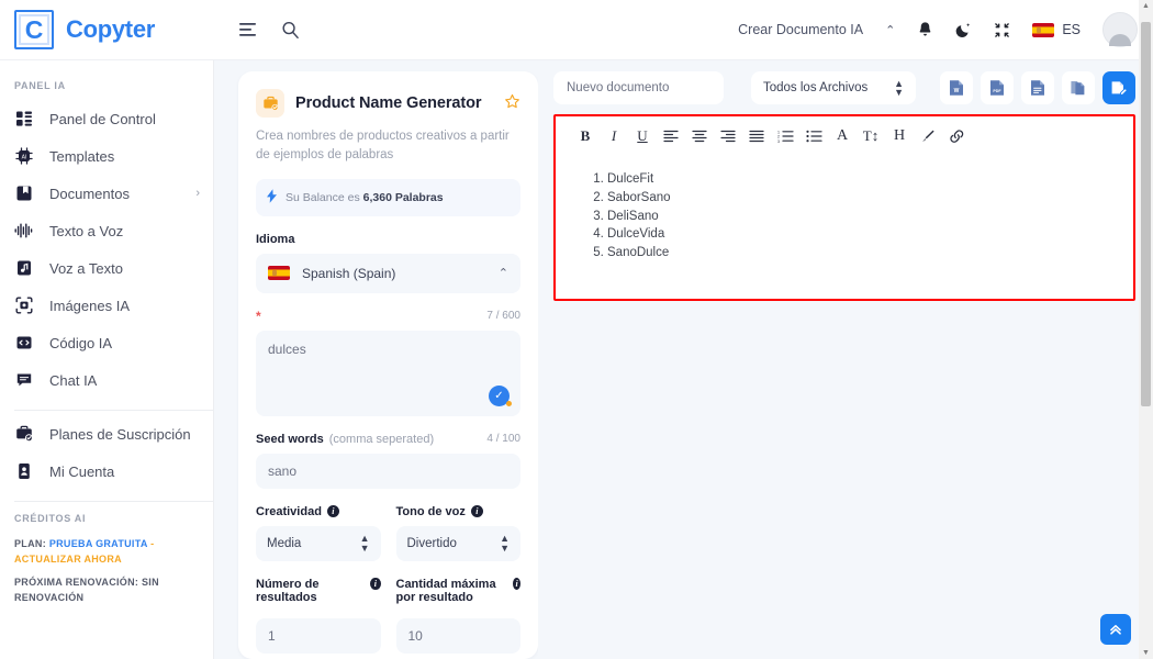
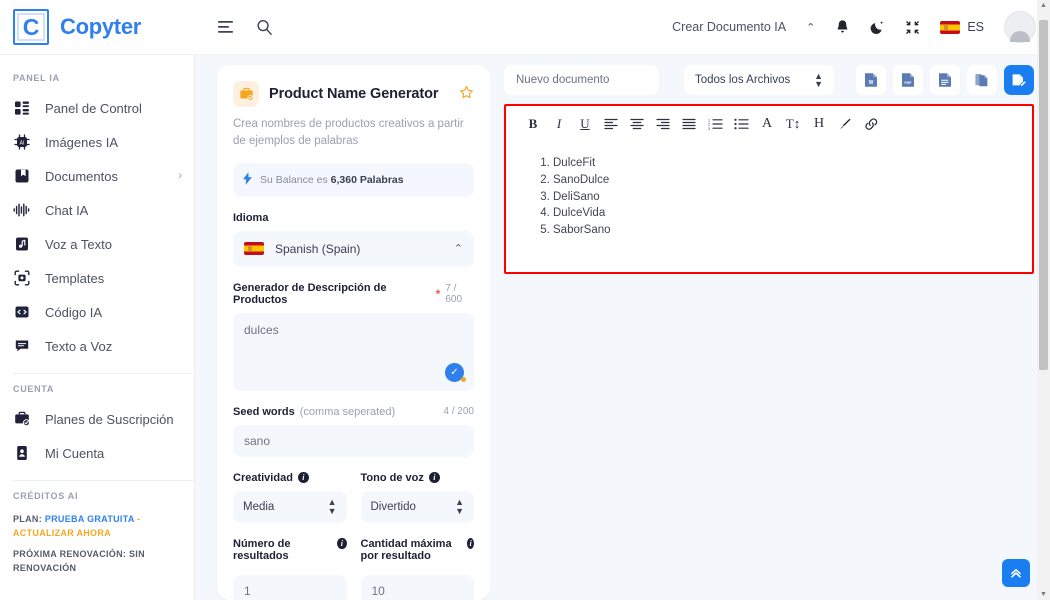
  C
  Copyter
  Crear Documento IA
  ⌃
  ES
  PANEL IA
  Panel de Control
- Templates
+ Imágenes IA
  Documentos
  ›
- Texto a Voz
+ Chat IA
  Voz a Texto
- Imágenes IA
+ Templates
  Código IA
- Chat IA
+ Texto a Voz
+ CUENTA
  Planes de Suscripción
  Mi Cuenta
  CRÉDITOS AI
  PLAN: PRUEBA GRATUITA - ACTUALIZAR AHORA
  PRÓXIMA RENOVACIÓN: SIN RENOVACIÓN
  Product Name Generator
  Crea nombres de productos creativos a partir de ejemplos de palabras
  Su Balance es 6,360 Palabras
  Idioma
  Spanish (Spain)
  ⌃
+ Generador de Descripción de Productos
  *
  7 / 600
  dulces
  ✓
  Seed words
  (comma seperated)
- 4 / 100
+ 4 / 200
  sano
  Creatividad
  i
  Media
  ▲
  ▼
  Tono de voz
  i
  Divertido
  ▲
  ▼
  Número de resultados
  i
  1
  Cantidad máxima por resultado
  i
  10
  Nuevo documento
  Todos los Archivos
  ▲
  ▼
  B
  I
  U
  A
  T↕
  H
  DulceFit
- SaborSano
+ SanoDulce
  DeliSano
  DulceVida
- SanoDulce
+ SaborSano
